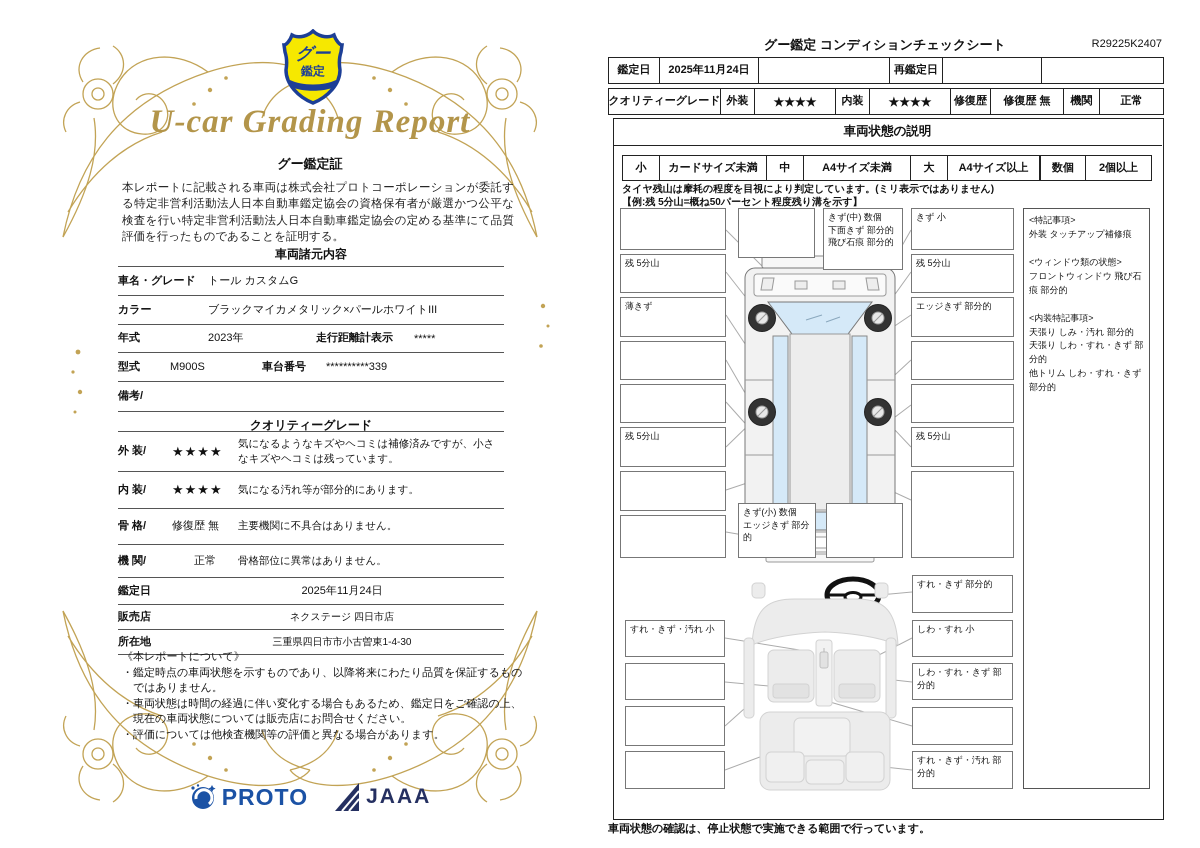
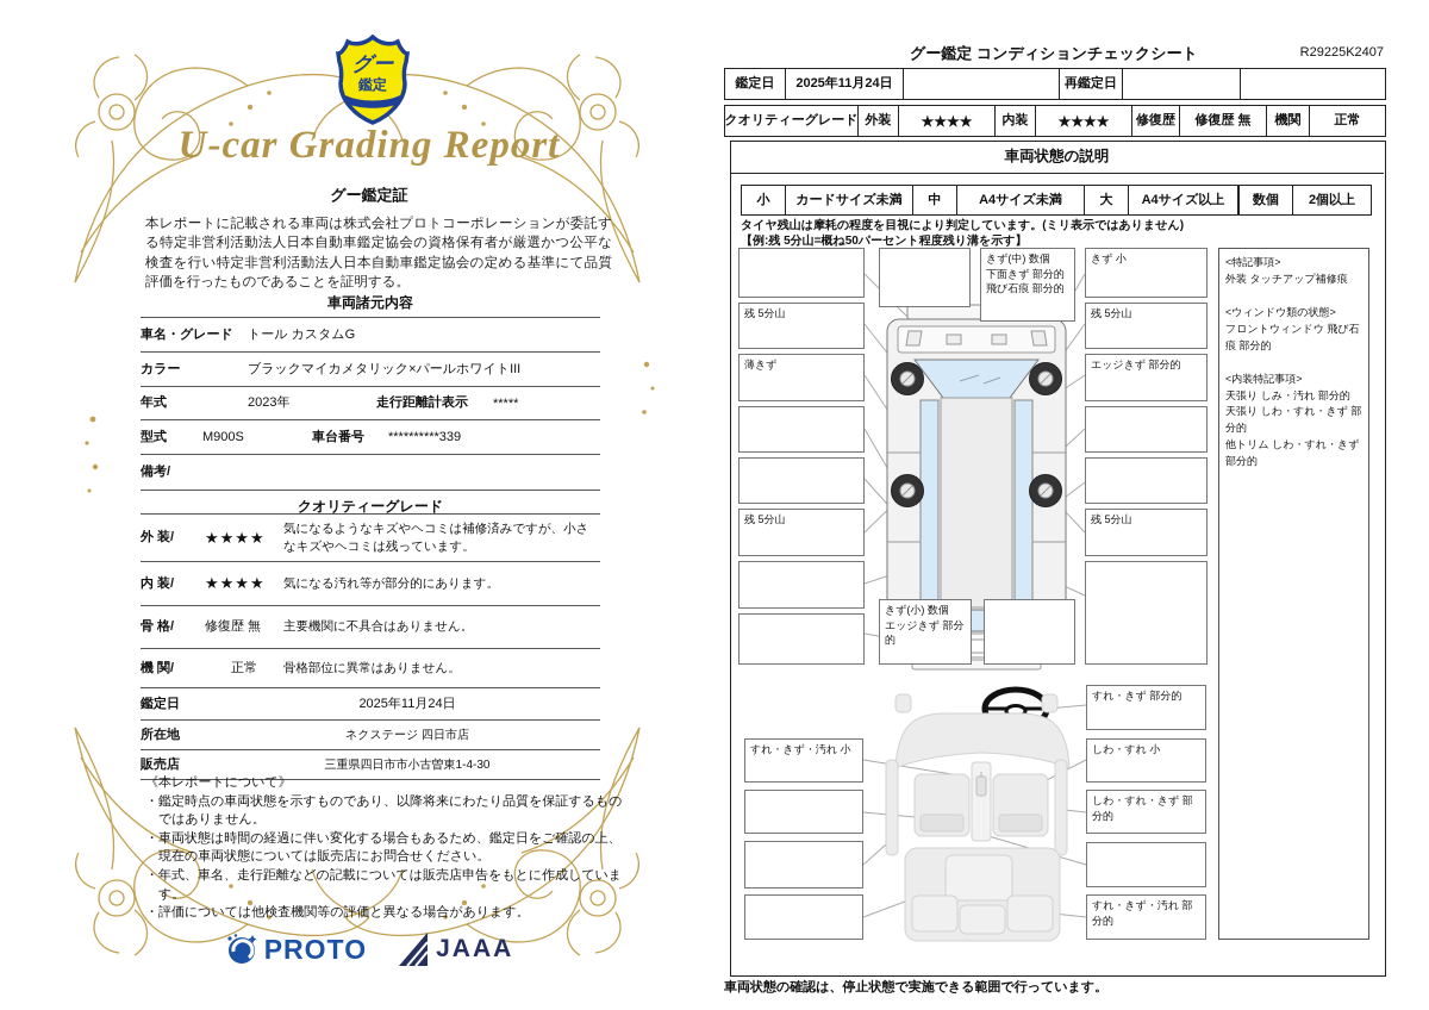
  グー
  鑑定
  U-car Grading Report
  グー鑑定証
  本レポートに記載される車両は株式会社プロトコーポレーションが委託する特定非営利活動法人日本自動車鑑定協会の資格保有者が厳選かつ公平な検査を行い特定非営利活動法人日本自動車鑑定協会の定める基準にて品質評価を行ったものであることを証明する。
  車両諸元内容
  車名・グレード
  トール カスタムG
  カラー
  ブラックマイカメタリック×パールホワイトIII
  年式
  2023年
  走行距離計表示
  *****
  型式
  M900S
  車台番号
  **********339
  備考/
  クオリティーグレード
  外 装/
  ★★★★
  気になるようなキズやヘコミは補修済みですが、小さなキズやヘコミは残っています。
  内 装/
  ★★★★
  気になる汚れ等が部分的にあります。
  骨 格/
  修復歴 無
  主要機関に不具合はありません。
  機 関/
  正常
  骨格部位に異常はありません。
  鑑定日
  2025年11月24日
- 販売店
+ 所在地
  ネクステージ 四日市店
- 所在地
+ 販売店
  三重県四日市市小古曽東1-4-30
  《本レポートについて》
  ・鑑定時点の車両状態を示すものであり、以降将来にわたり品質を保証するものではありません。
  ・車両状態は時間の経過に伴い変化する場合もあるため、鑑定日をご確認の上、現在の車両状態については販売店にお問合せください。
+ ・年式、車名、走行距離などの記載については販売店申告をもとに作成しています。
  ・評価については他検査機関等の評価と異なる場合があります。
  PROTO
  JAAA
  グー鑑定 コンディションチェックシート
  R29225K2407
  鑑定日
  2025年11月24日
  再鑑定日
  クオリティーグレード
  外装
  ★★★★
  内装
  ★★★★
  修復歴
  修復歴 無
  機関
  正常
  車両状態の説明
  小
  カードサイズ未満
  中
  A4サイズ未満
  大
  A4サイズ以上
  数個
  2個以上
  タイヤ残山は摩耗の程度を目視により判定しています。(ミリ表示ではありません)
  【例:残 5分山=概ね50パーセント程度残り溝を示す】
  残 5分山
  薄きず
  残 5分山
  きず(中) 数個
  下面きず 部分的
  飛び石痕 部分的
  きず 小
  残 5分山
  エッジきず 部分的
  残 5分山
  きず(小) 数個
  エッジきず 部分的
  すれ・きず・汚れ 小
  すれ・きず 部分的
  しわ・すれ 小
  しわ・すれ・きず 部分的
  すれ・きず・汚れ 部分的
  <特記事項>
  外装 タッチアップ補修痕
  <ウィンドウ類の状態>
  フロントウィンドウ 飛び石痕 部分的
  <内装特記事項>
  天張り しみ・汚れ 部分的
  天張り しわ・すれ・きず 部分的
  他トリム しわ・すれ・きず 部分的
  車両状態の確認は、停止状態で実施できる範囲で行っています。
